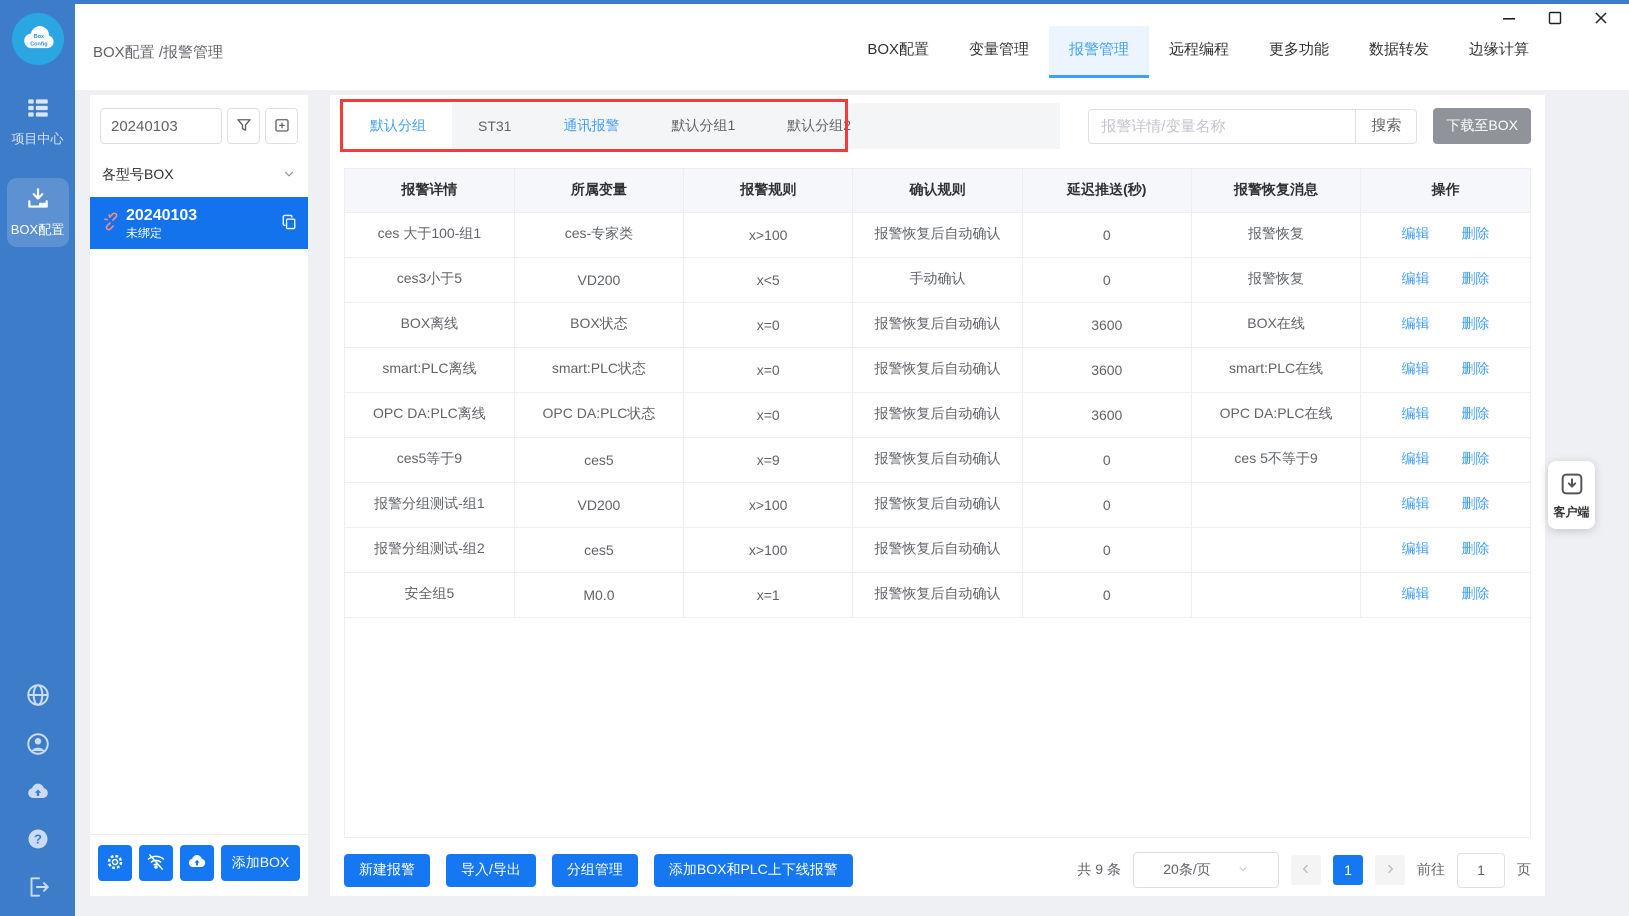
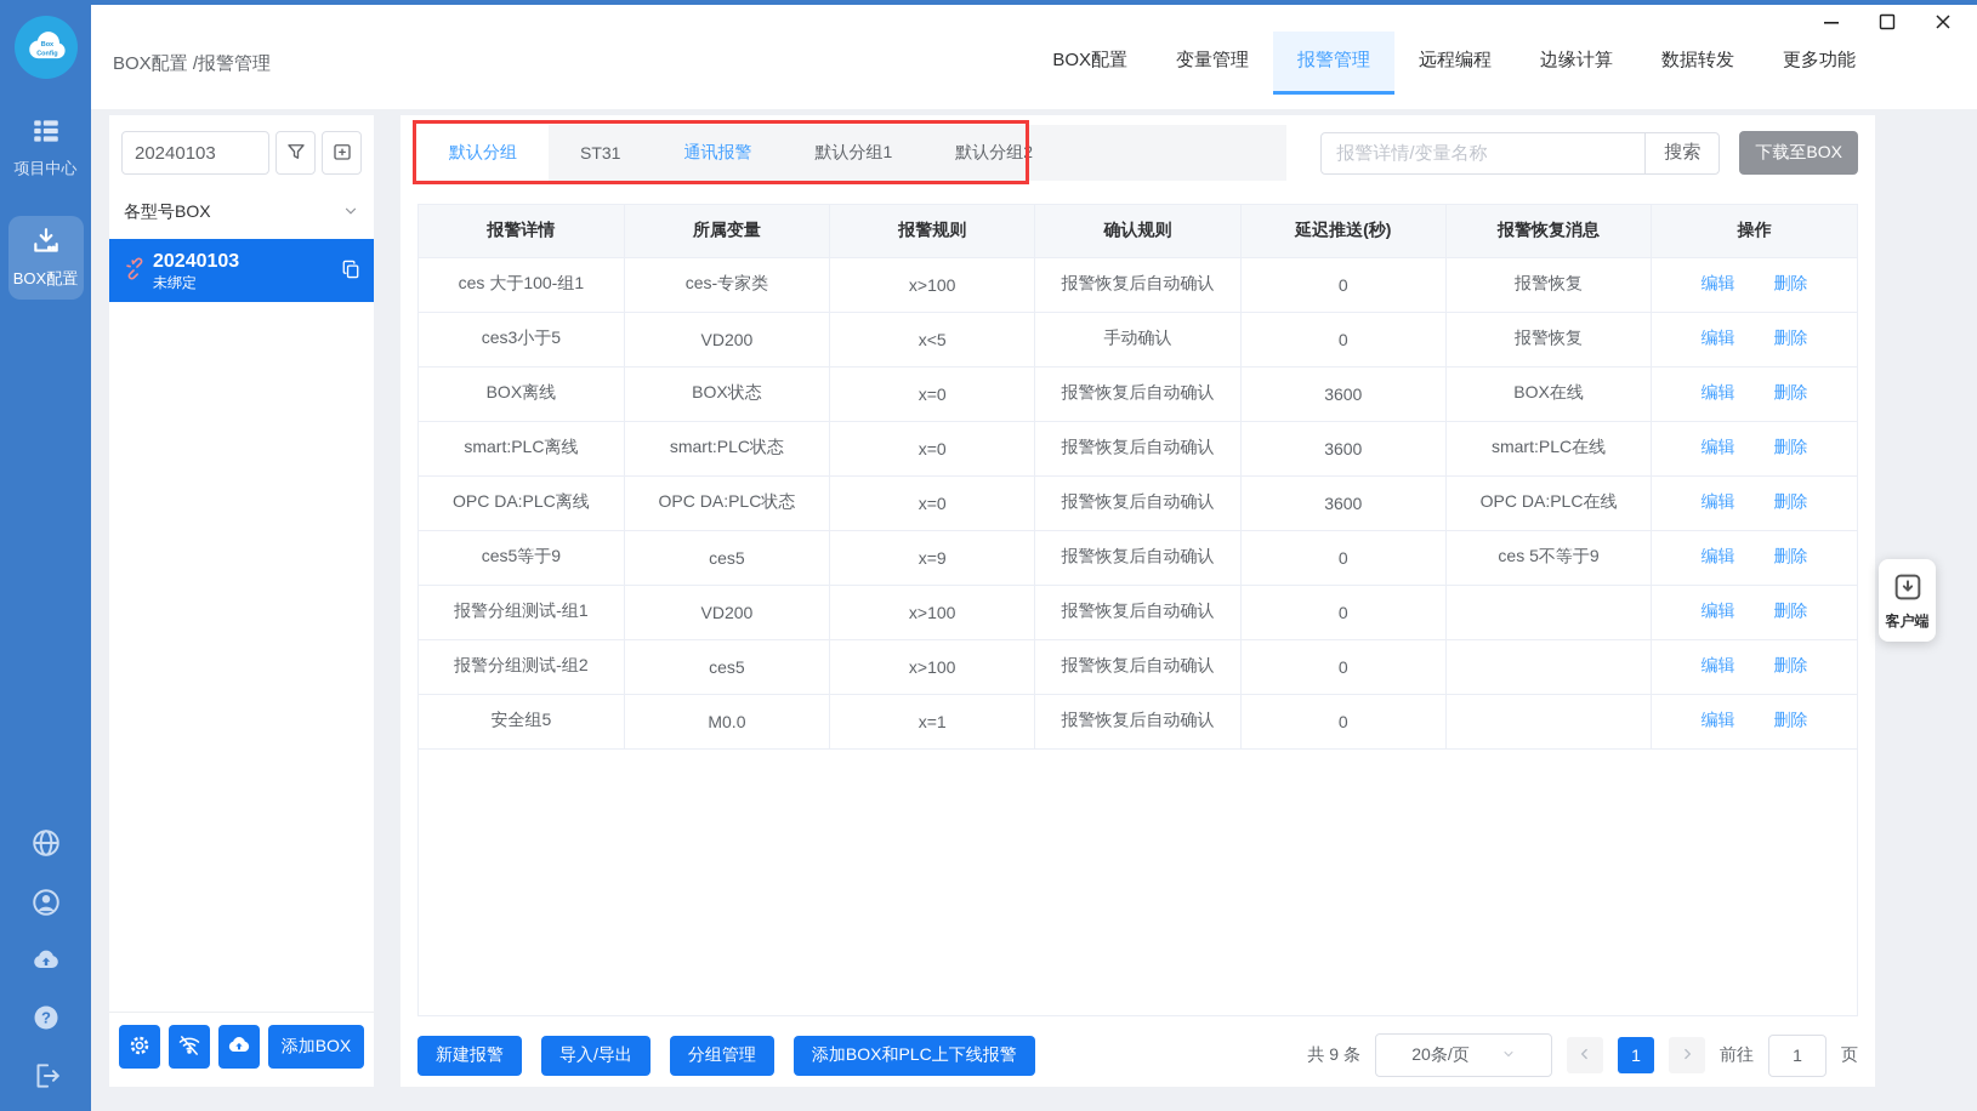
  项目中心
  BOX配置
  ?
  BOX配置 /报警管理
  BOX配置
  变量管理
  报警管理
  远程编程
- 更多功能
+ 边缘计算
  数据转发
- 边缘计算
+ 更多功能
  20240103
  各型号BOX
  20240103
  未绑定
  添加BOX
  默认分组
  ST31
  通讯报警
  默认分组1
  默认分组2
  报警详情/变量名称
  搜索
  下载至BOX
  	报警详情	所属变量	报警规则	确认规则	延迟推送(秒)	报警恢复消息	操作
  ces 大于100-组1	ces-专家类	x>100	报警恢复后自动确认	0	报警恢复	编辑 删除
  ces3小于5	VD200	x<5	手动确认	0	报警恢复	编辑 删除
  BOX离线	BOX状态	x=0	报警恢复后自动确认	3600	BOX在线	编辑 删除
  smart:PLC离线	smart:PLC状态	x=0	报警恢复后自动确认	3600	smart:PLC在线	编辑 删除
  OPC DA:PLC离线	OPC DA:PLC状态	x=0	报警恢复后自动确认	3600	OPC DA:PLC在线	编辑 删除
  ces5等于9	ces5	x=9	报警恢复后自动确认	0	ces 5不等于9	编辑 删除
  报警分组测试-组1	VD200	x>100	报警恢复后自动确认	0		编辑 删除
  报警分组测试-组2	ces5	x>100	报警恢复后自动确认	0		编辑 删除
  安全组5	M0.0	x=1	报警恢复后自动确认	0		编辑 删除
  新建报警
  导入/导出
  分组管理
  添加BOX和PLC上下线报警
  共 9 条
  20条/页
  1
  前往
  1
  页
  客户端
